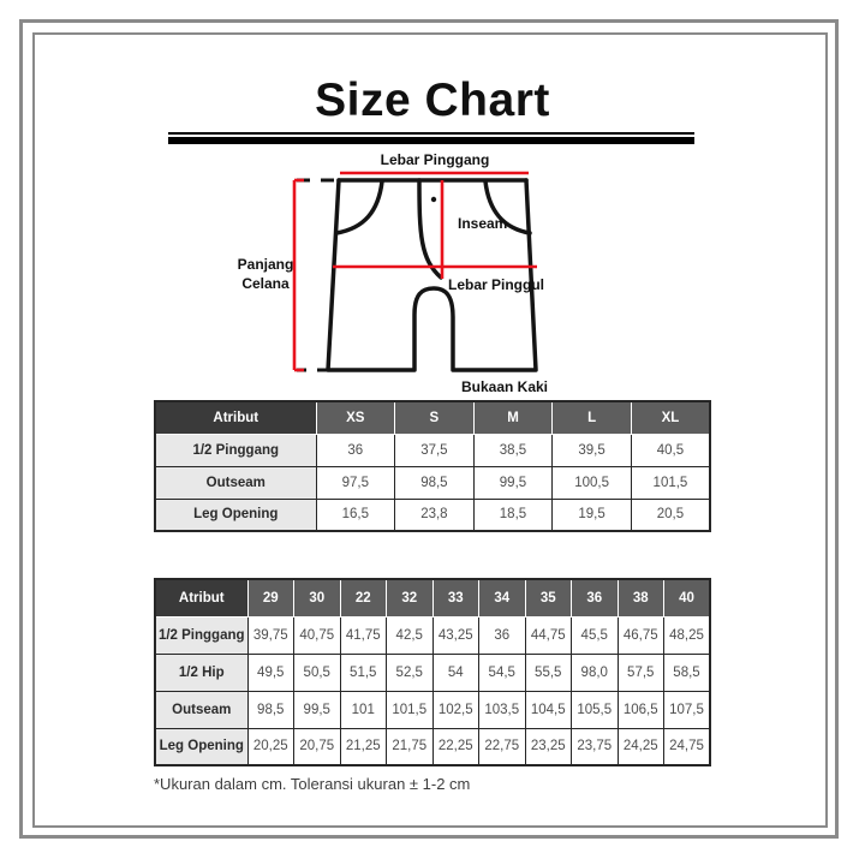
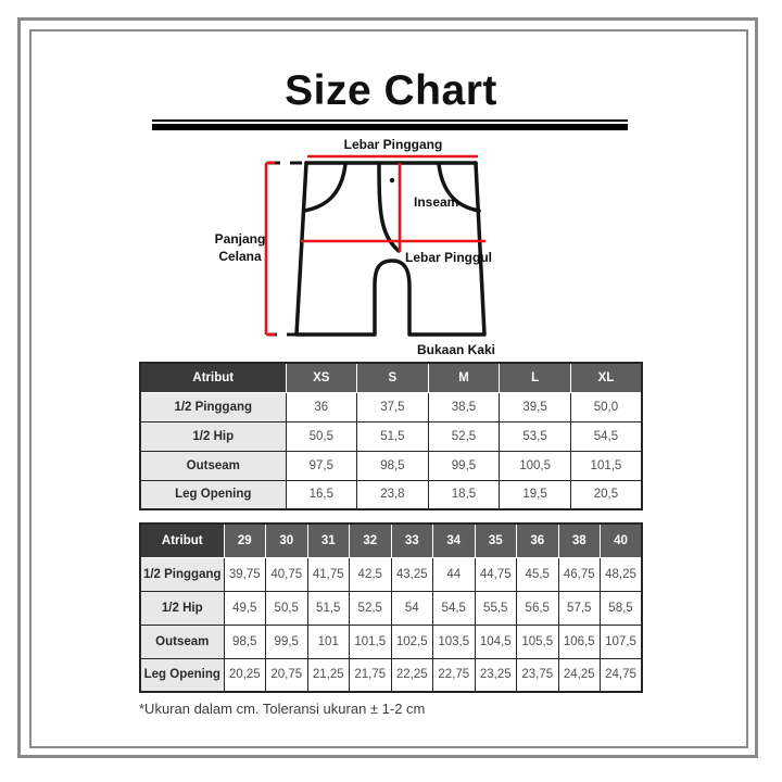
  Size Chart
  Lebar Pinggang
  Inseam
  Panjang
  Celana
  Lebar Pinggul
  Bukaan Kaki
  Atribut	XS	S	M	L	XL
- 1/2 Pinggang	36	37,5	38,5	39,5	40,5
+ 1/2 Pinggang	36	37,5	38,5	39,5	50,0
+ 1/2 Hip	50,5	51,5	52,5	53,5	54,5
  Outseam	97,5	98,5	99,5	100,5	101,5
  Leg Opening	16,5	23,8	18,5	19,5	20,5
- Atribut	29	30	22	32	33	34	35	36	38	40
+ Atribut	29	30	31	32	33	34	35	36	38	40
- 1/2 Pinggang	39,75	40,75	41,75	42,5	43,25	36	44,75	45,5	46,75	48,25
+ 1/2 Pinggang	39,75	40,75	41,75	42,5	43,25	44	44,75	45,5	46,75	48,25
- 1/2 Hip	49,5	50,5	51,5	52,5	54	54,5	55,5	98,0	57,5	58,5
+ 1/2 Hip	49,5	50,5	51,5	52,5	54	54,5	55,5	56,5	57,5	58,5
  Outseam	98,5	99,5	101	101,5	102,5	103,5	104,5	105,5	106,5	107,5
  Leg Opening	20,25	20,75	21,25	21,75	22,25	22,75	23,25	23,75	24,25	24,75
  *Ukuran dalam cm. Toleransi ukuran ± 1-2 cm
